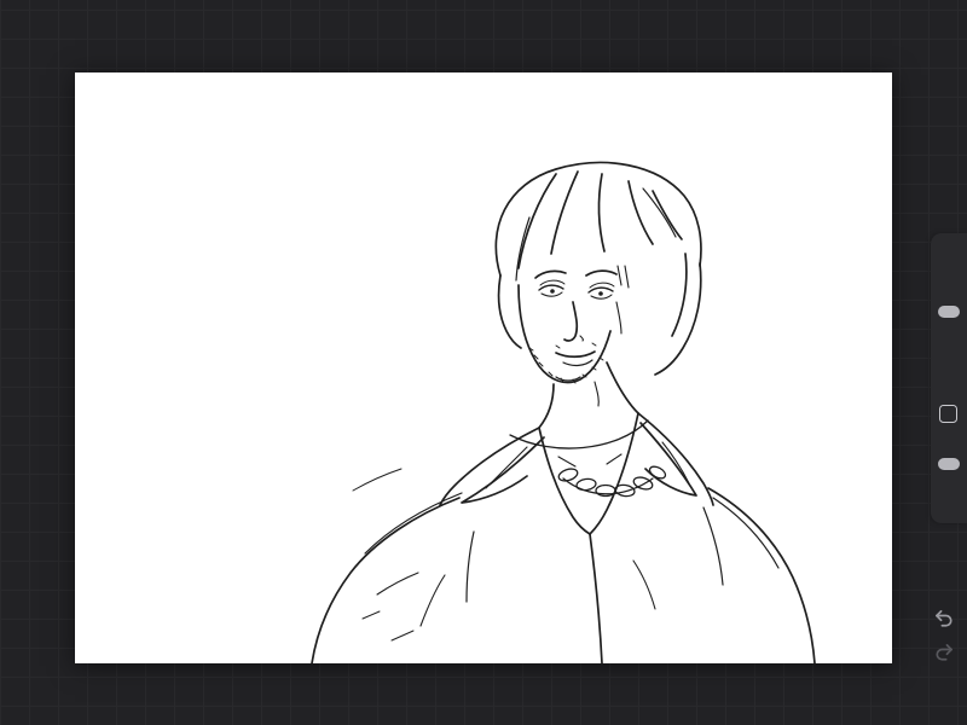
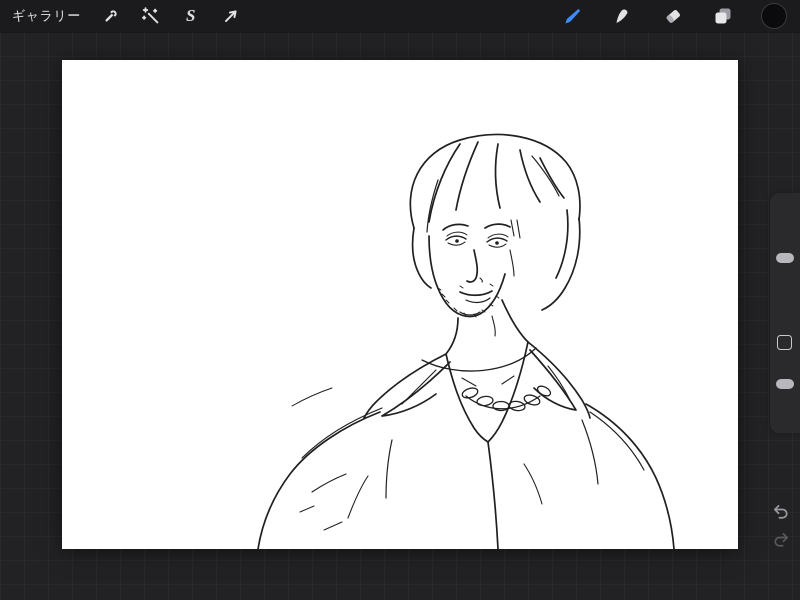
+ ギャラリー
+ S
